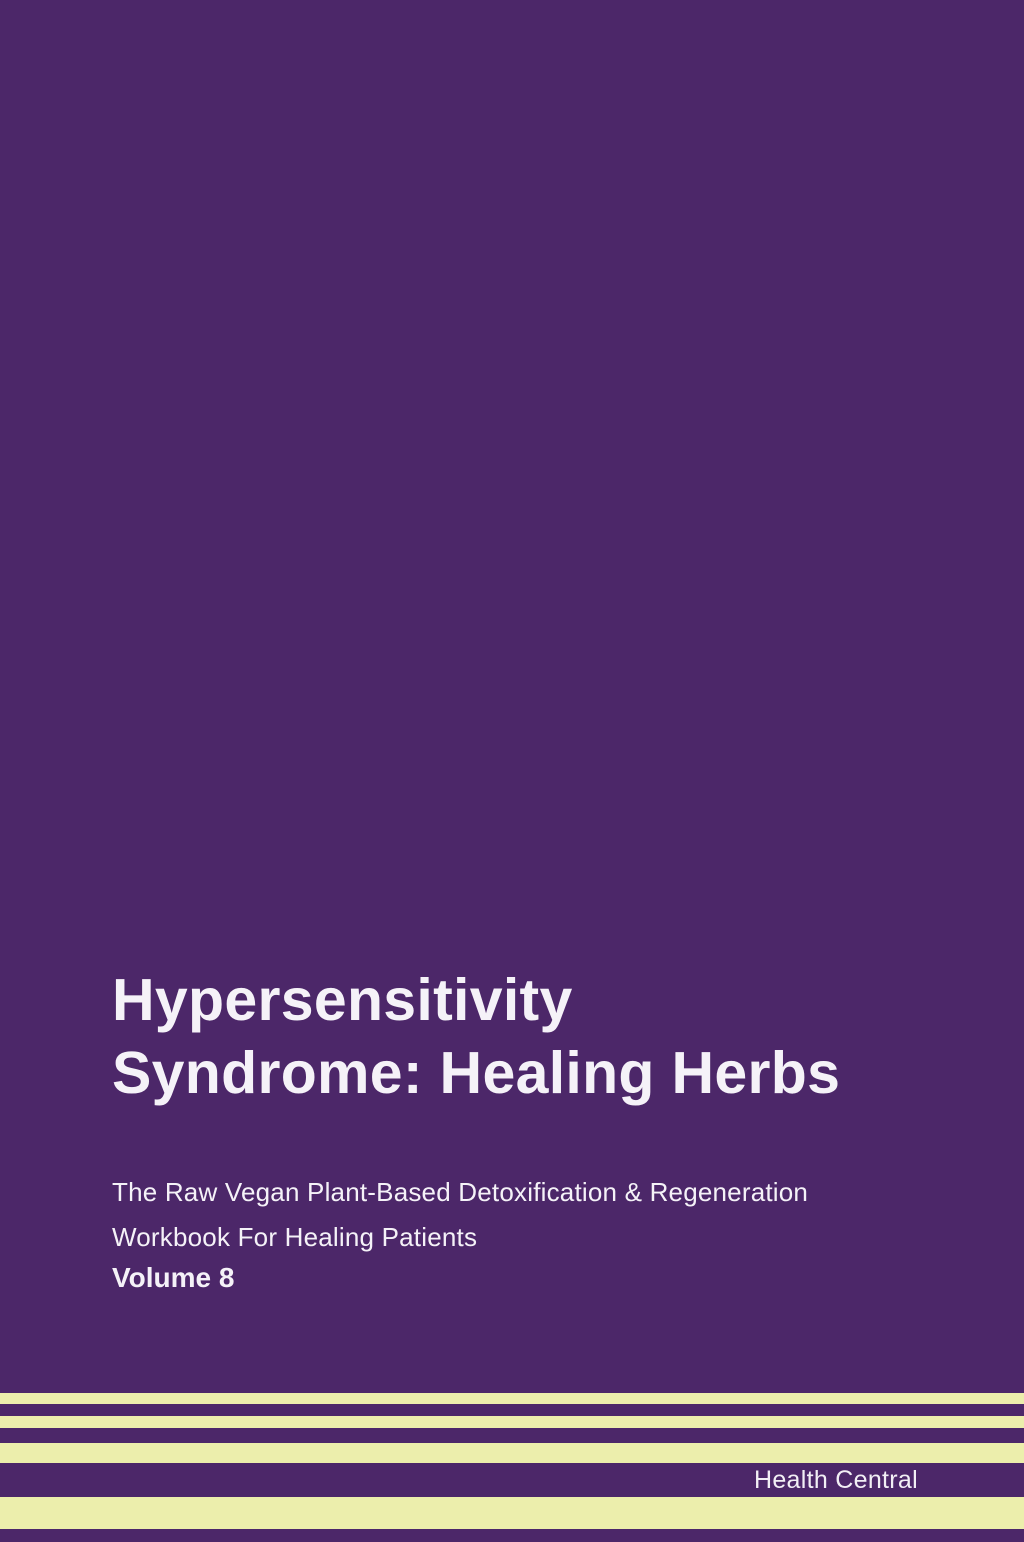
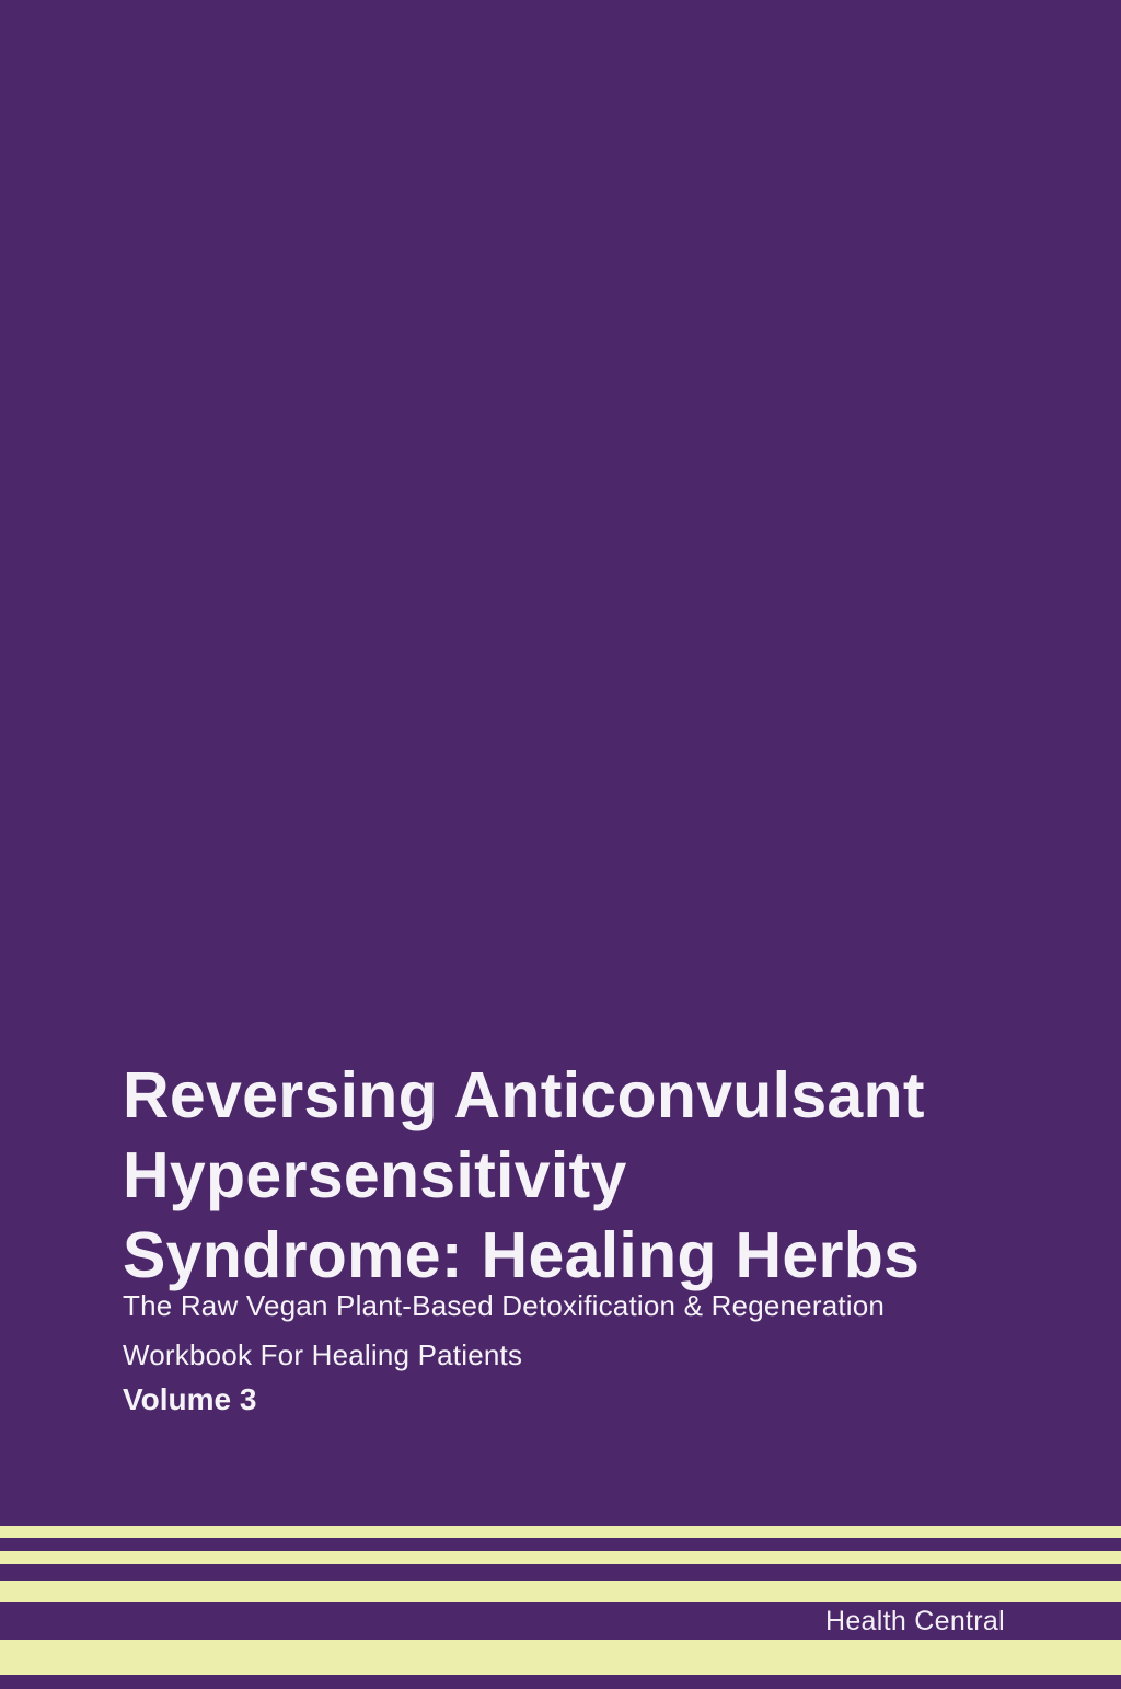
+ Reversing Anticonvulsant
  Hypersensitivity
  Syndrome: Healing Herbs
  The Raw Vegan Plant-Based Detoxification & Regeneration
  Workbook For Healing Patients
- Volume 8
+ Volume 3
  Health Central
